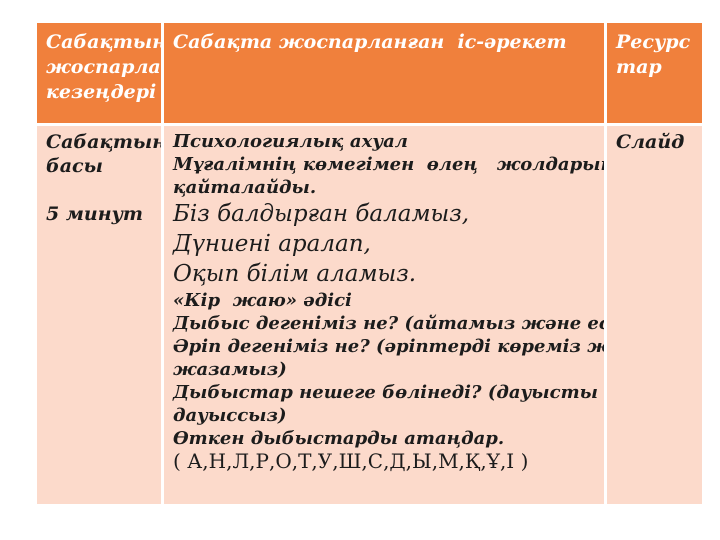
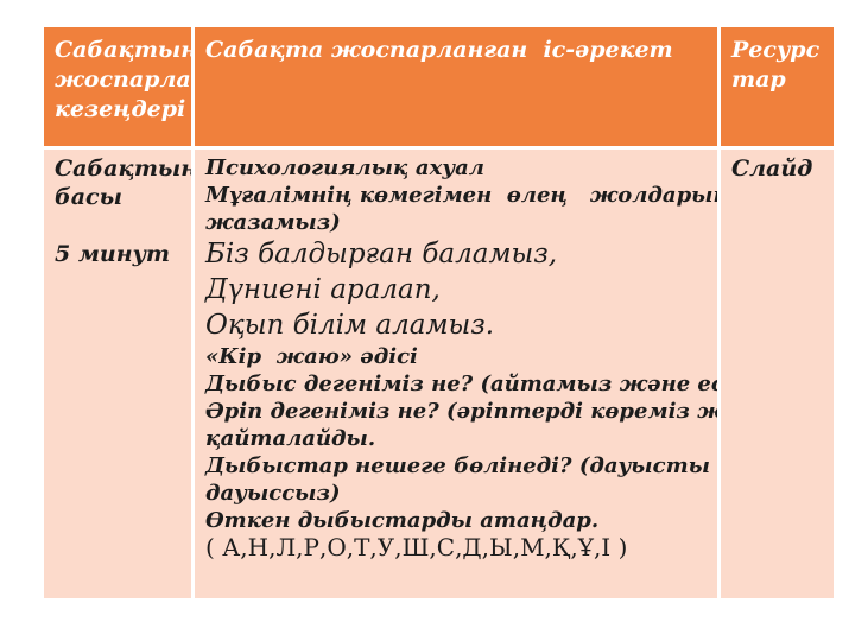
  Сабақтың
  жоспарла
  кезеңдері
  Сабақта жоспарланған іс-әрекет
  Ресурс
  тар
  Сабақтың
  басы
  5 минут
  Психологиялық ахуал
  Мұғалімнің көмегімен өлең жолдары
- қайталайды.
+ жазамыз)
  Біз балдырған баламыз,
  Дүниені аралап,
  Оқып білім аламыз.
  «Кір жаю» әдісі
  Дыбыс дегеніміз не? (айтамыз және е
  Әріп дегеніміз не? (әріптерді көреміз ж
- жазамыз)
+ қайталайды.
  Дыбыстар нешеге бөлінеді? (дауысты
  дауыссыз)
  Өткен дыбыстарды атаңдар.
  ( А,Н,Л,Р,О,Т,У,Ш,С,Д,Ы,М,Қ,Ұ,І )
  Слайд
